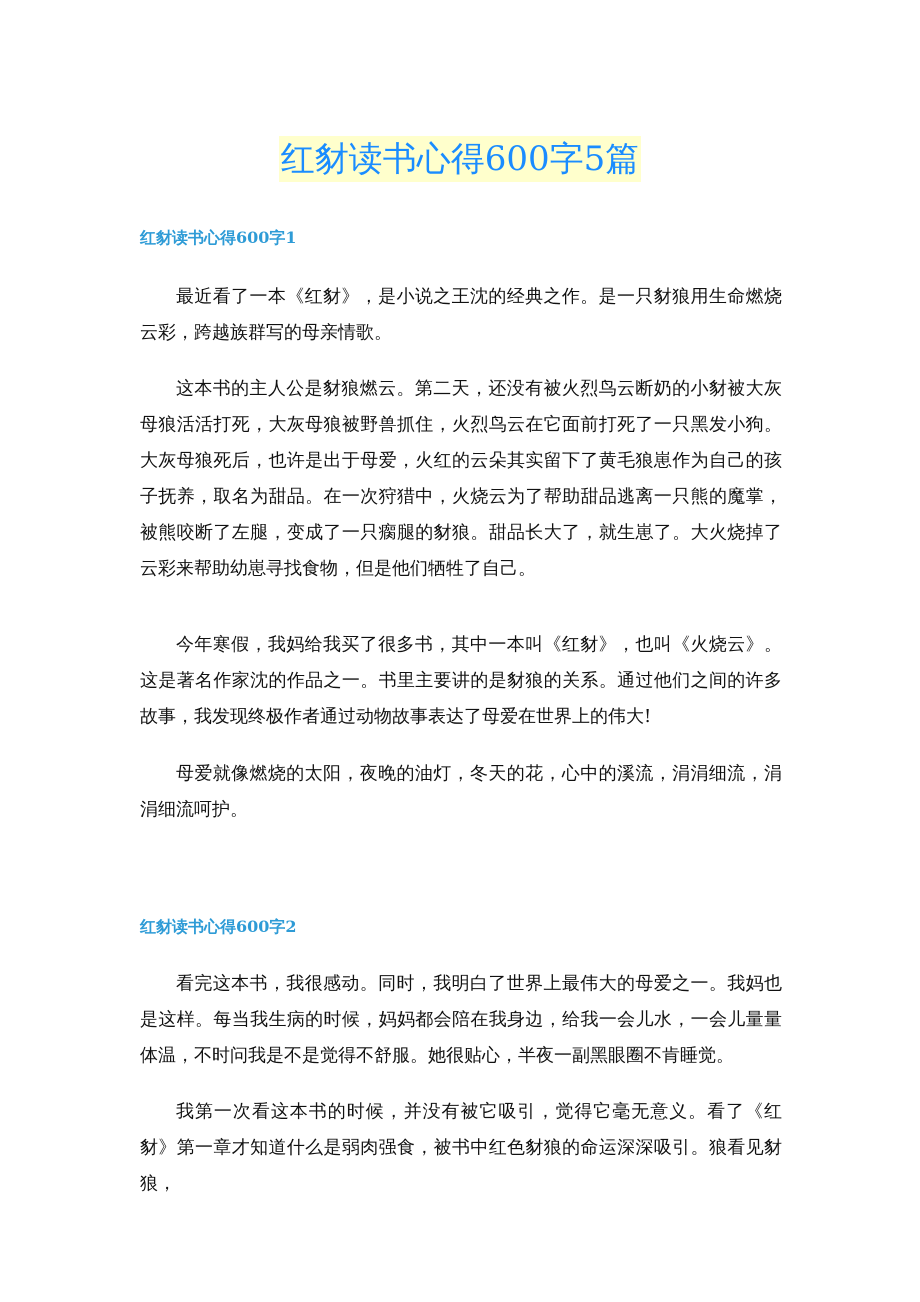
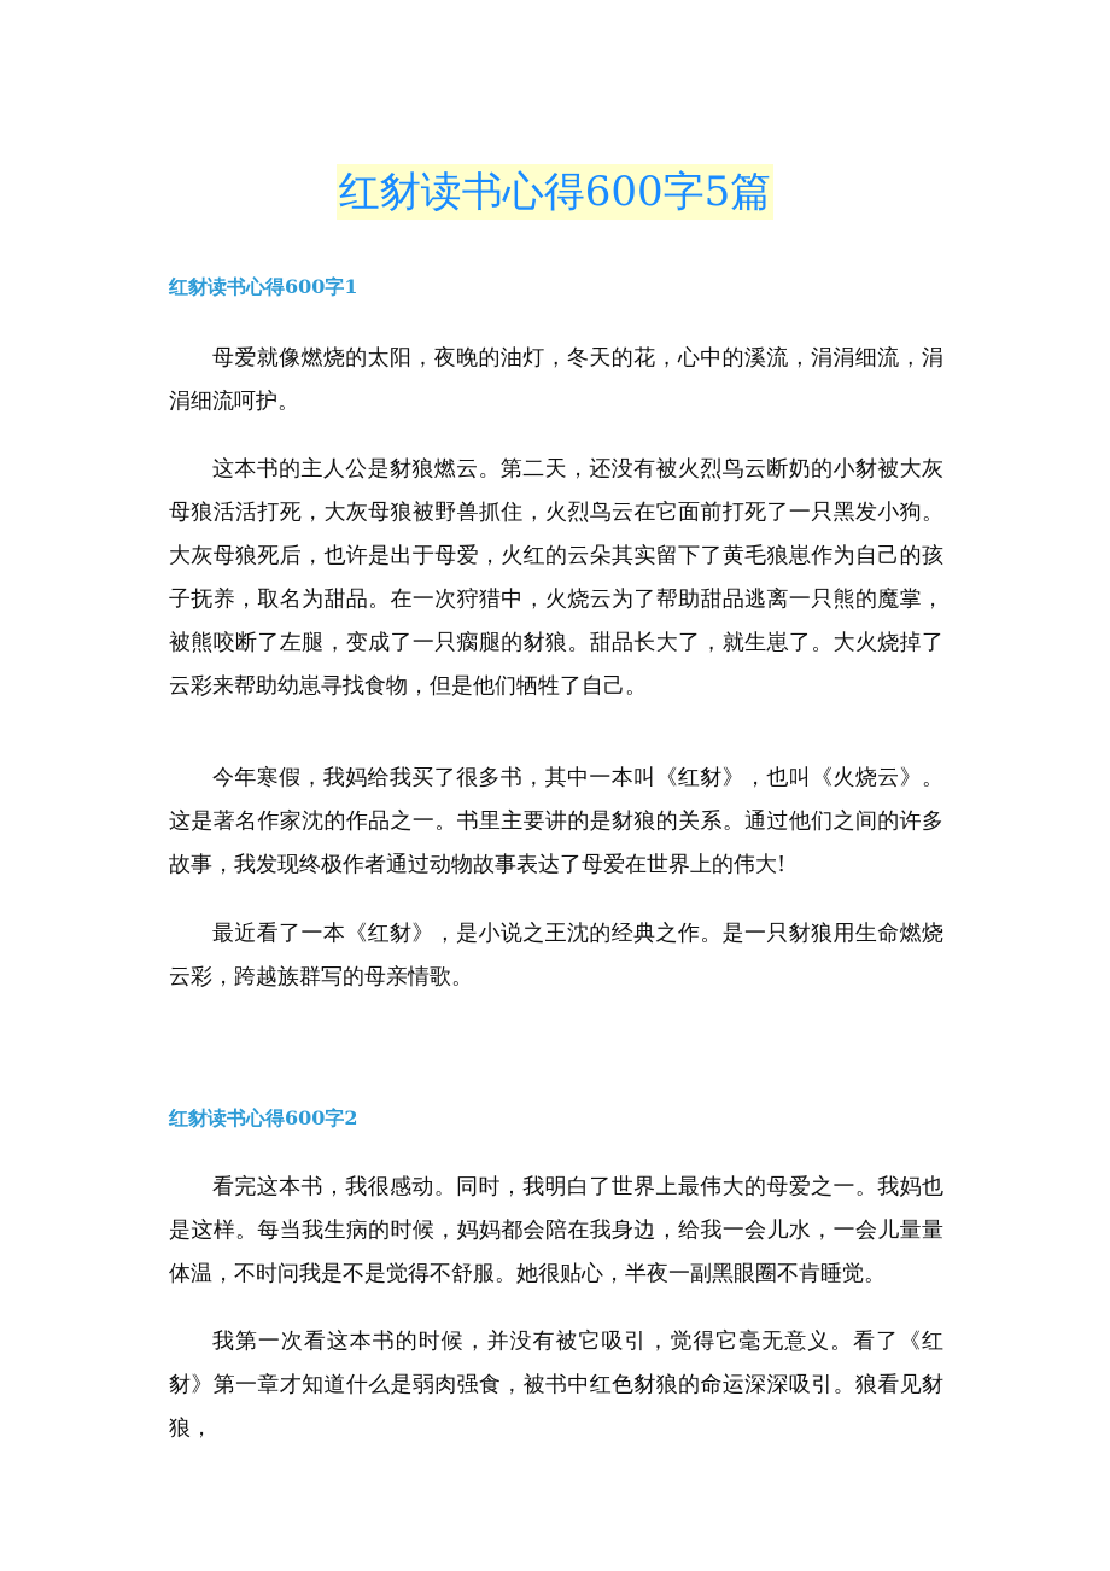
  红豺读书心得600字5篇
  红豺读书心得600字1
- 最近看了一本《红豺》，是小说之王沈的经典之作。是一只豺狼用生命燃烧云彩，跨越族群写的母亲情歌。
+ 母爱就像燃烧的太阳，夜晚的油灯，冬天的花，心中的溪流，涓涓细流，涓涓细流呵护。
  这本书的主人公是豺狼燃云。第二天，还没有被火烈鸟云断奶的小豺被大灰母狼活活打死，大灰母狼被野兽抓住，火烈鸟云在它面前打死了一只黑发小狗。大灰母狼死后，也许是出于母爱，火红的云朵其实留下了黄毛狼崽作为自己的孩子抚养，取名为甜品。在一次狩猎中，火烧云为了帮助甜品逃离一只熊的魔掌，被熊咬断了左腿，变成了一只瘸腿的豺狼。甜品长大了，就生崽了。大火烧掉了云彩来帮助幼崽寻找食物，但是他们牺牲了自己。
  今年寒假，我妈给我买了很多书，其中一本叫《红豺》，也叫《火烧云》。这是著名作家沈的作品之一。书里主要讲的是豺狼的关系。通过他们之间的许多故事，我发现终极作者通过动物故事表达了母爱在世界上的伟大!
- 母爱就像燃烧的太阳，夜晚的油灯，冬天的花，心中的溪流，涓涓细流，涓涓细流呵护。
+ 最近看了一本《红豺》，是小说之王沈的经典之作。是一只豺狼用生命燃烧云彩，跨越族群写的母亲情歌。
  红豺读书心得600字2
  看完这本书，我很感动。同时，我明白了世界上最伟大的母爱之一。我妈也是这样。每当我生病的时候，妈妈都会陪在我身边，给我一会儿水，一会儿量量体温，不时问我是不是觉得不舒服。她很贴心，半夜一副黑眼圈不肯睡觉。
  我第一次看这本书的时候，并没有被它吸引，觉得它毫无意义。看了《红豺》第一章才知道什么是弱肉强食，被书中红色豺狼的命运深深吸引。狼看见豺狼，
